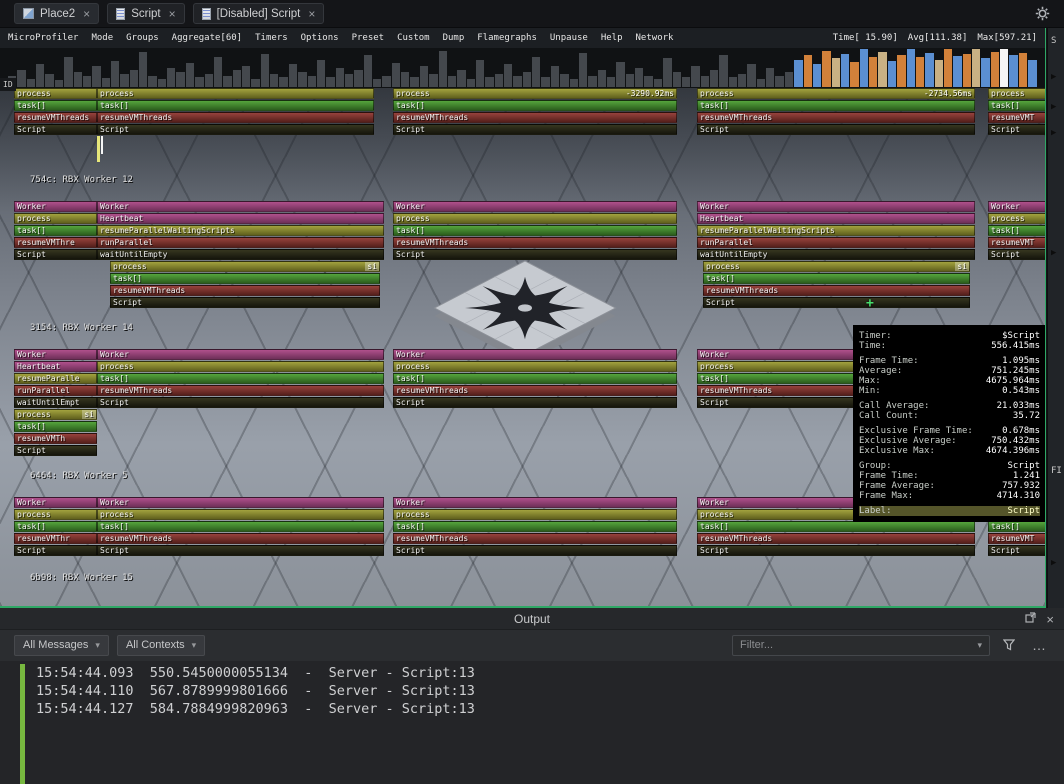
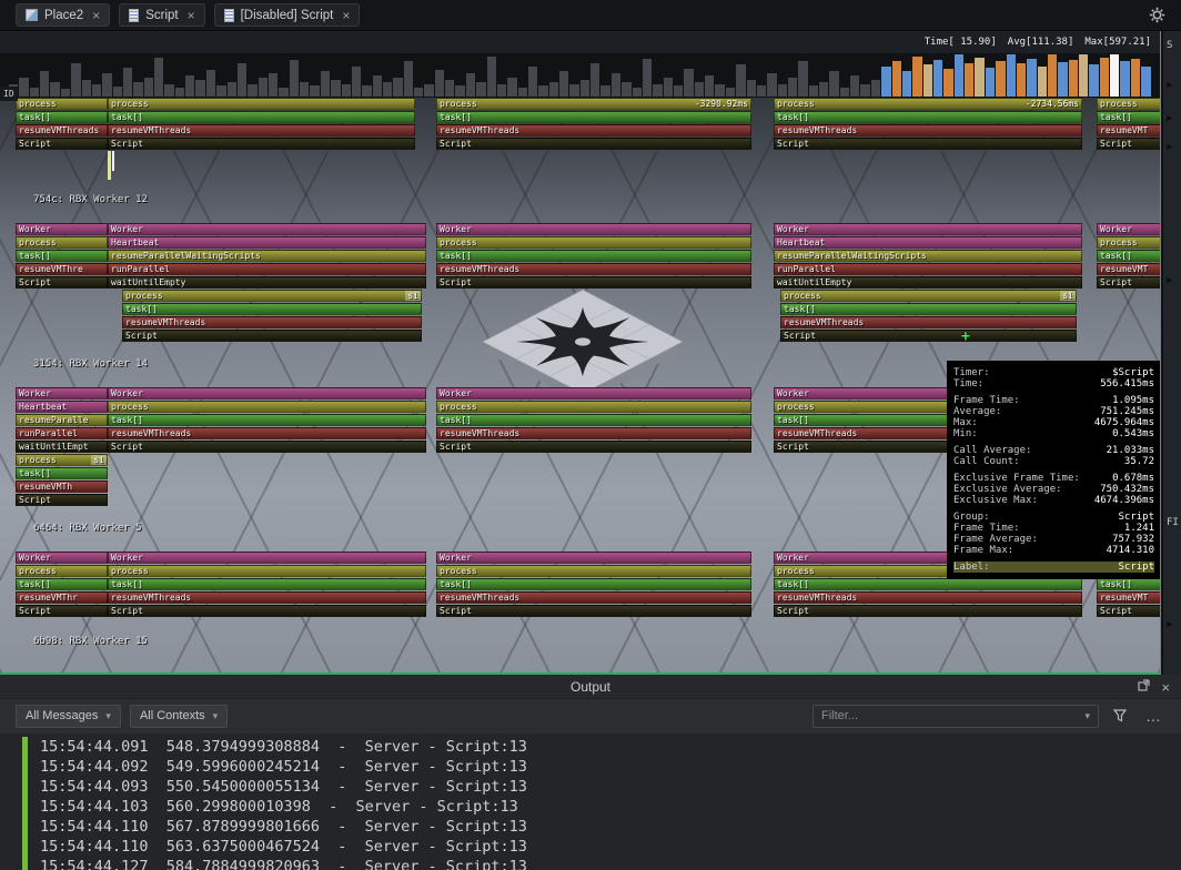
  Place2
  ×
  Script
  ×
  [Disabled] Script
  ×
- MicroProfiler
- Mode
- Groups
- Aggregate[60]
- Timers
- Options
- Preset
- Custom
- Dump
- Flamegraphs
- Unpause
- Help
- Network
  Time[ 15.90]
  Avg[111.38]
  Max[597.21]
  ID
  process
  task[]
  resumeVMThreads
  Script
  process
  task[]
  resumeVMThreads
  Script
  process
  -3290.92ms
  task[]
  resumeVMThreads
  Script
  process
  -2734.56ms
  task[]
  resumeVMThreads
  Script
  process
  task[]
  resumeVMT
  Script
  754c: RBX Worker 12
  Worker
  process
  task[]
  resumeVMThre
  Script
  Worker
  Heartbeat
  resumeParallelWaitingScripts
  runParallel
  waitUntilEmpty
  process
  si
  task[]
  resumeVMThreads
  Script
  Worker
  process
  task[]
  resumeVMThreads
  Script
  Worker
  Heartbeat
  resumeParallelWaitingScripts
  runParallel
  waitUntilEmpty
  process
  si
  task[]
  resumeVMThreads
  Script
  Worker
  process
  task[]
  resumeVMT
  Script
  3154: RBX Worker 14
  Worker
  Heartbeat
  resumeParalle
  runParallel
  waitUntilEmpt
  process
  si
  task[]
  resumeVMTh
  Script
  Worker
  process
  task[]
  resumeVMThreads
  Script
  Worker
  process
  task[]
  resumeVMThreads
  Script
  Worker
  process
  task[]
  resumeVMThreads
  Script
  6464: RBX Worker 5
  Worker
  process
  task[]
  resumeVMThr
  Script
  Worker
  process
  task[]
  resumeVMThreads
  Script
  Worker
  process
  task[]
  resumeVMThreads
  Script
  Worker
  process
  task[]
  resumeVMThreads
  Script
  task[]
  resumeVMT
  Script
  6b98: RBX Worker 15
  Timer:
  $Script
  Time:
  556.415ms
  Frame Time:
  1.095ms
  Average:
  751.245ms
  Max:
  4675.964ms
  Min:
  0.543ms
  Call Average:
  21.033ms
  Call Count:
  35.72
  Exclusive Frame Time:
  0.678ms
  Exclusive Average:
  750.432ms
  Exclusive Max:
  4674.396ms
  Group:
  Script
  Frame Time:
  1.241
  Frame Average:
  757.932
  Frame Max:
  4714.310
  Label:
  Script
  +
  S
  ▶
  ▶
  ▶
  ▶
  FI
  ▶
  Output
  ×
  All Messages
  ▾
  All Contexts
  ▾
  Filter...
  ▾
  …
+ 15:54:44.091 548.3794999308884 - Server - Script:13
+ 15:54:44.092 549.5996000245214 - Server - Script:13
  15:54:44.093 550.5450000055134 - Server - Script:13
+ 15:54:44.103 560.299800010398 - Server - Script:13
  15:54:44.110 567.8789999801666 - Server - Script:13
+ 15:54:44.110 563.6375000467524 - Server - Script:13
  15:54:44.127 584.7884999820963 - Server - Script:13
